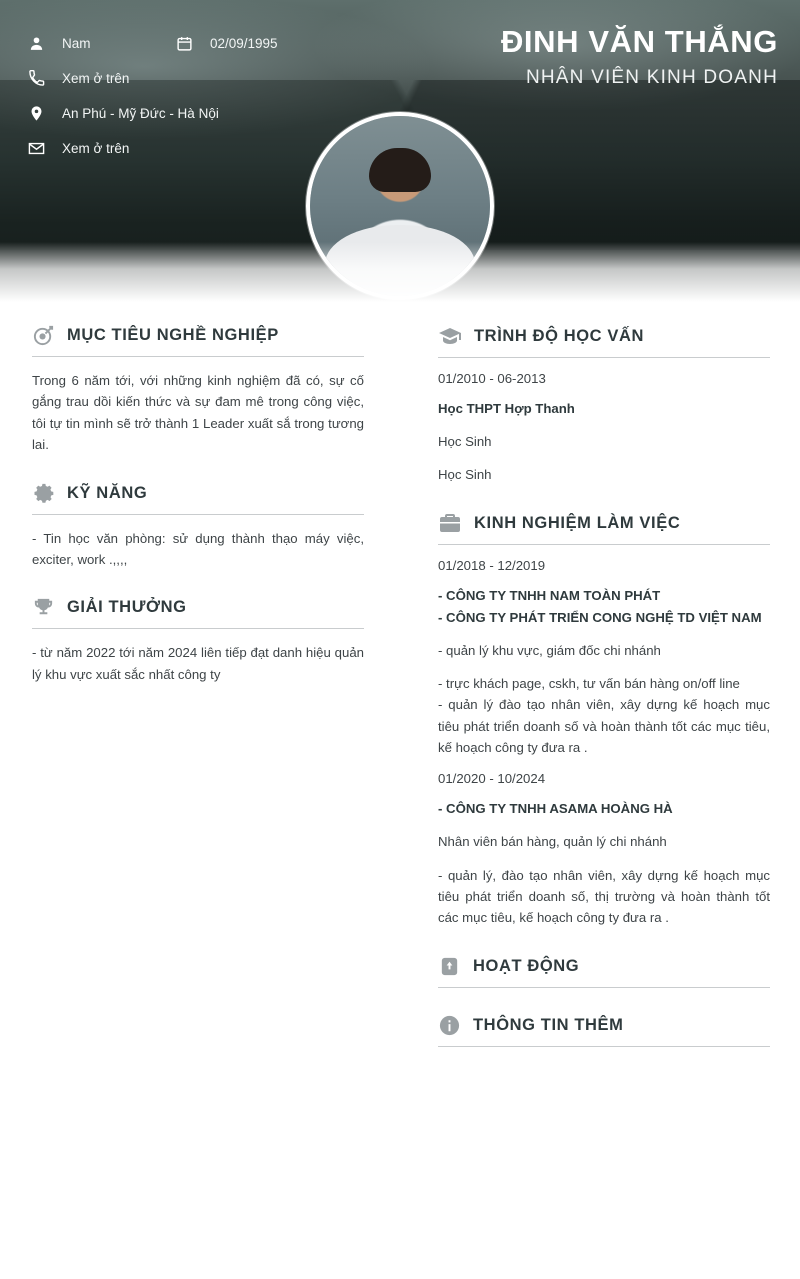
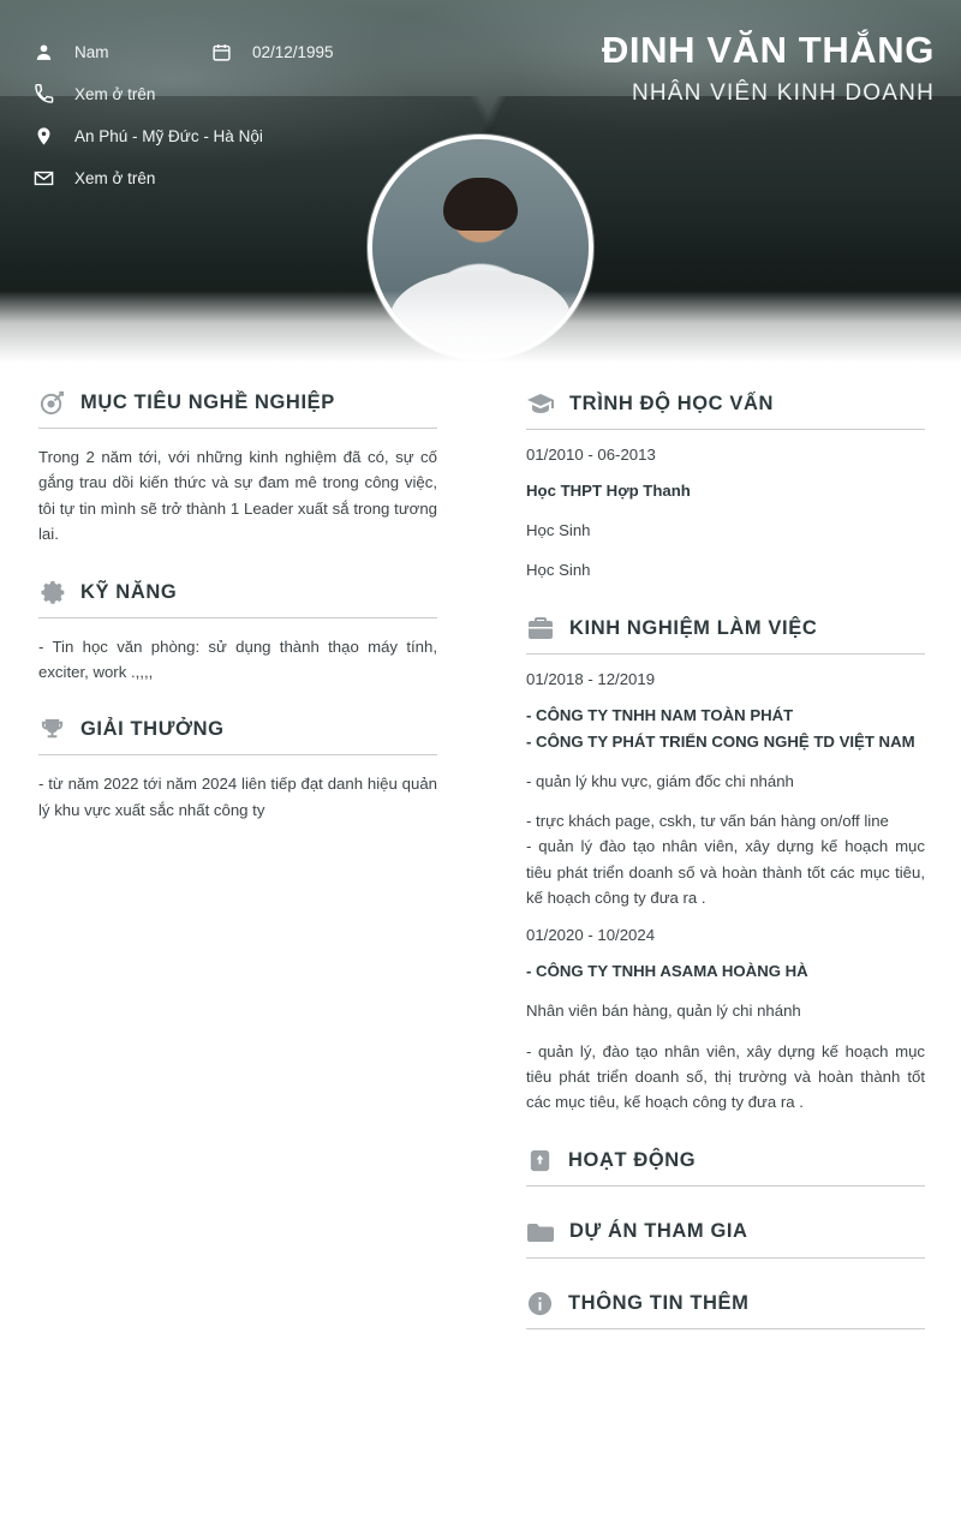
  Nam
  Xem ở trên
  An Phú - Mỹ Đức - Hà Nội
  Xem ở trên
- 02/09/1995
+ 02/12/1995
  ĐINH VĂN THẮNG
  NHÂN VIÊN KINH DOANH
  MỤC TIÊU NGHỀ NGHIỆP
- Trong 6 năm tới, với những kinh nghiệm đã có, sự cố gắng trau dồi kiến thức và sự đam mê trong công việc, tôi tự tin mình sẽ trở thành 1 Leader xuất sắ trong tương lai.
+ Trong 2 năm tới, với những kinh nghiệm đã có, sự cố gắng trau dồi kiến thức và sự đam mê trong công việc, tôi tự tin mình sẽ trở thành 1 Leader xuất sắ trong tương lai.
  KỸ NĂNG
- - Tin học văn phòng: sử dụng thành thạo máy việc, exciter, work .,,,,
+ - Tin học văn phòng: sử dụng thành thạo máy tính, exciter, work .,,,,
  GIẢI THƯỞNG
  - từ năm 2022 tới năm 2024 liên tiếp đạt danh hiệu quản lý khu vực xuất sắc nhất công ty
  TRÌNH ĐỘ HỌC VẤN
  01/2010 - 06-2013
  Học THPT Hợp Thanh
  Học Sinh
  Học Sinh
  KINH NGHIỆM LÀM VIỆC
  01/2018 - 12/2019
  - CÔNG TY TNHH NAM TOÀN PHÁT
  - CÔNG TY PHÁT TRIỂN CONG NGHỆ TD VIỆT NAM
  - quản lý khu vực, giám đốc chi nhánh
  - trực khách page, cskh, tư vấn bán hàng on/off line
  - quản lý đào tạo nhân viên, xây dựng kế hoạch mục tiêu phát triển doanh số và hoàn thành tốt các mục tiêu, kế hoạch công ty đưa ra .
  01/2020 - 10/2024
  - CÔNG TY TNHH ASAMA HOÀNG HÀ
  Nhân viên bán hàng, quản lý chi nhánh
  - quản lý, đào tạo nhân viên, xây dựng kế hoạch mục tiêu phát triển doanh số, thị trường và hoàn thành tốt các mục tiêu, kế hoạch công ty đưa ra .
  HOẠT ĐỘNG
+ DỰ ÁN THAM GIA
  THÔNG TIN THÊM
